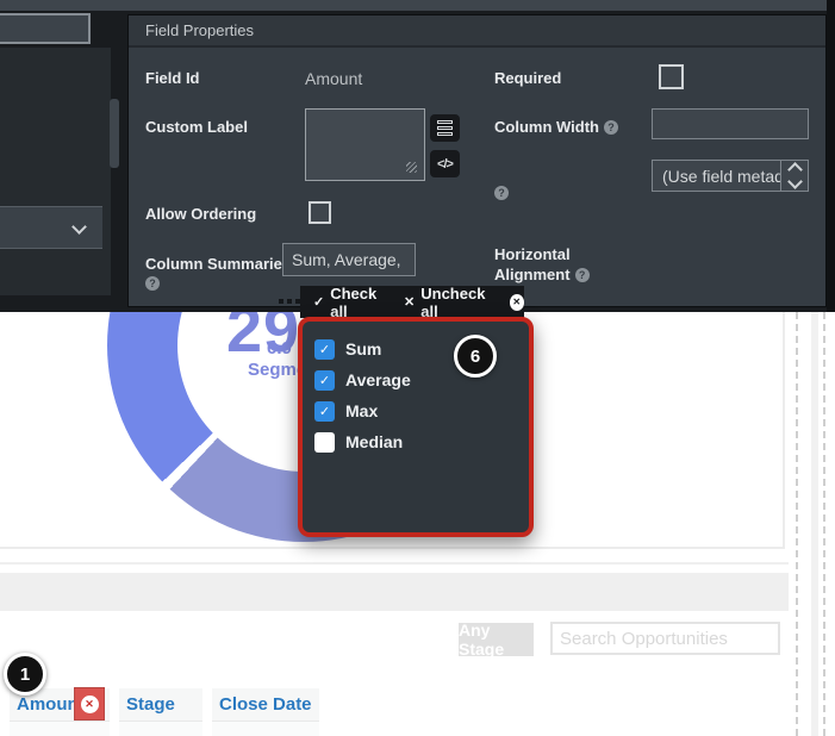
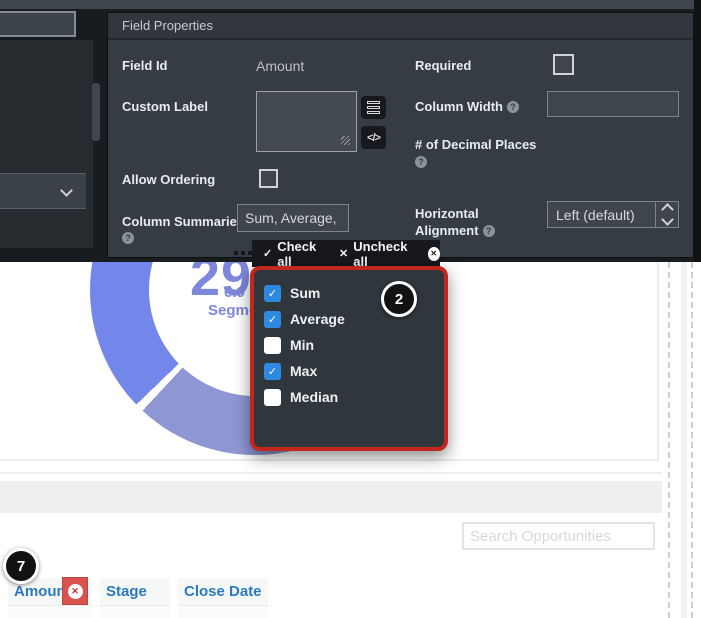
  29
  6.9
  Segm
- Any Stage
  Search Opportunities
  Stage
  Close Date
  ✕
  Field Properties
  Field Id
  Amount
  Required
  Custom Label
  </>
  Column Width ?
+ # of Decimal Places
  ?
- (Use field metad
  Allow Ordering
  Column Summarie
  ?
  Sum, Average,
  Horizontal
  Alignment ?
+ Left (default)
  ✓
  Check all
  ✕
  Uncheck all
  ✕
  ✓
  Sum
  ✓
  Average
+ Min
  ✓
  Max
  Median
- 1
+ 7
- 6
+ 2
